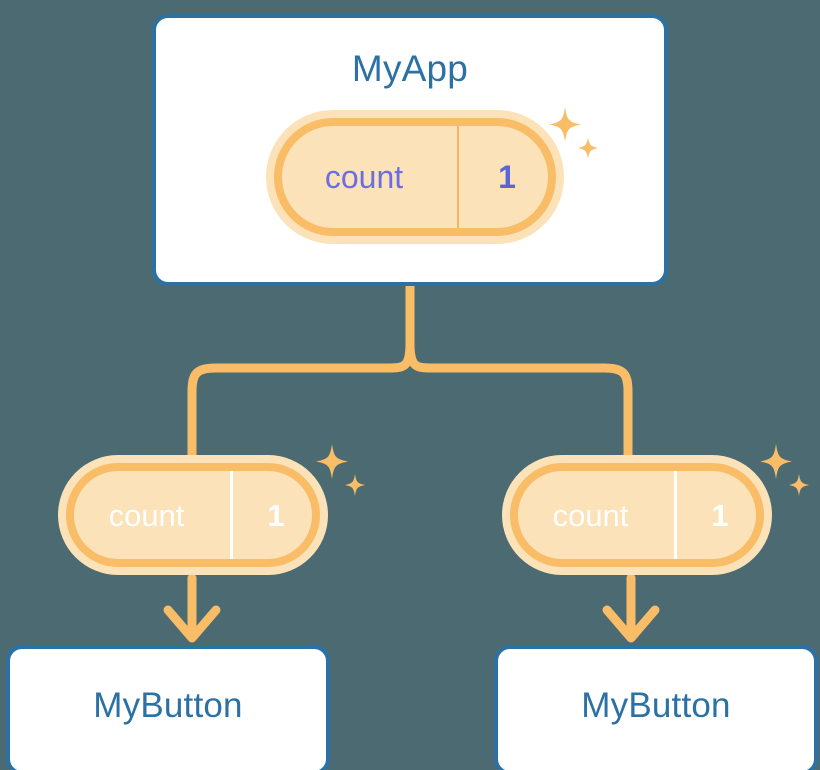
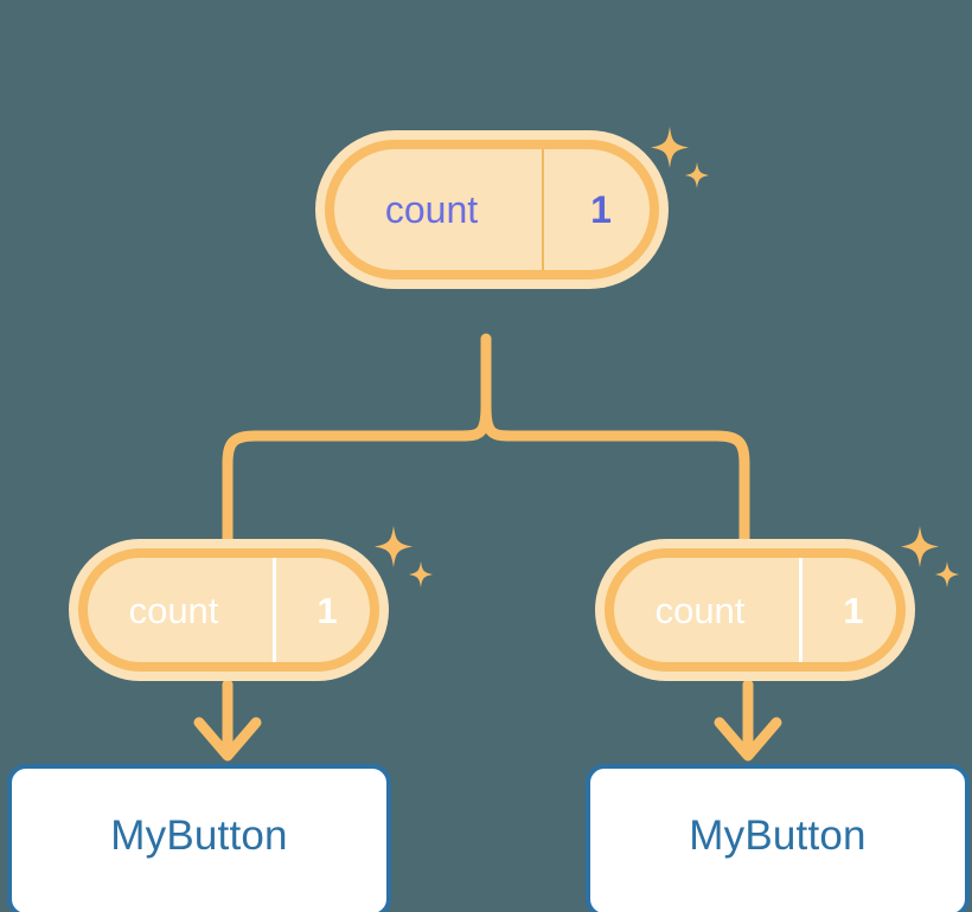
- MyApp
  MyButton
  MyButton
